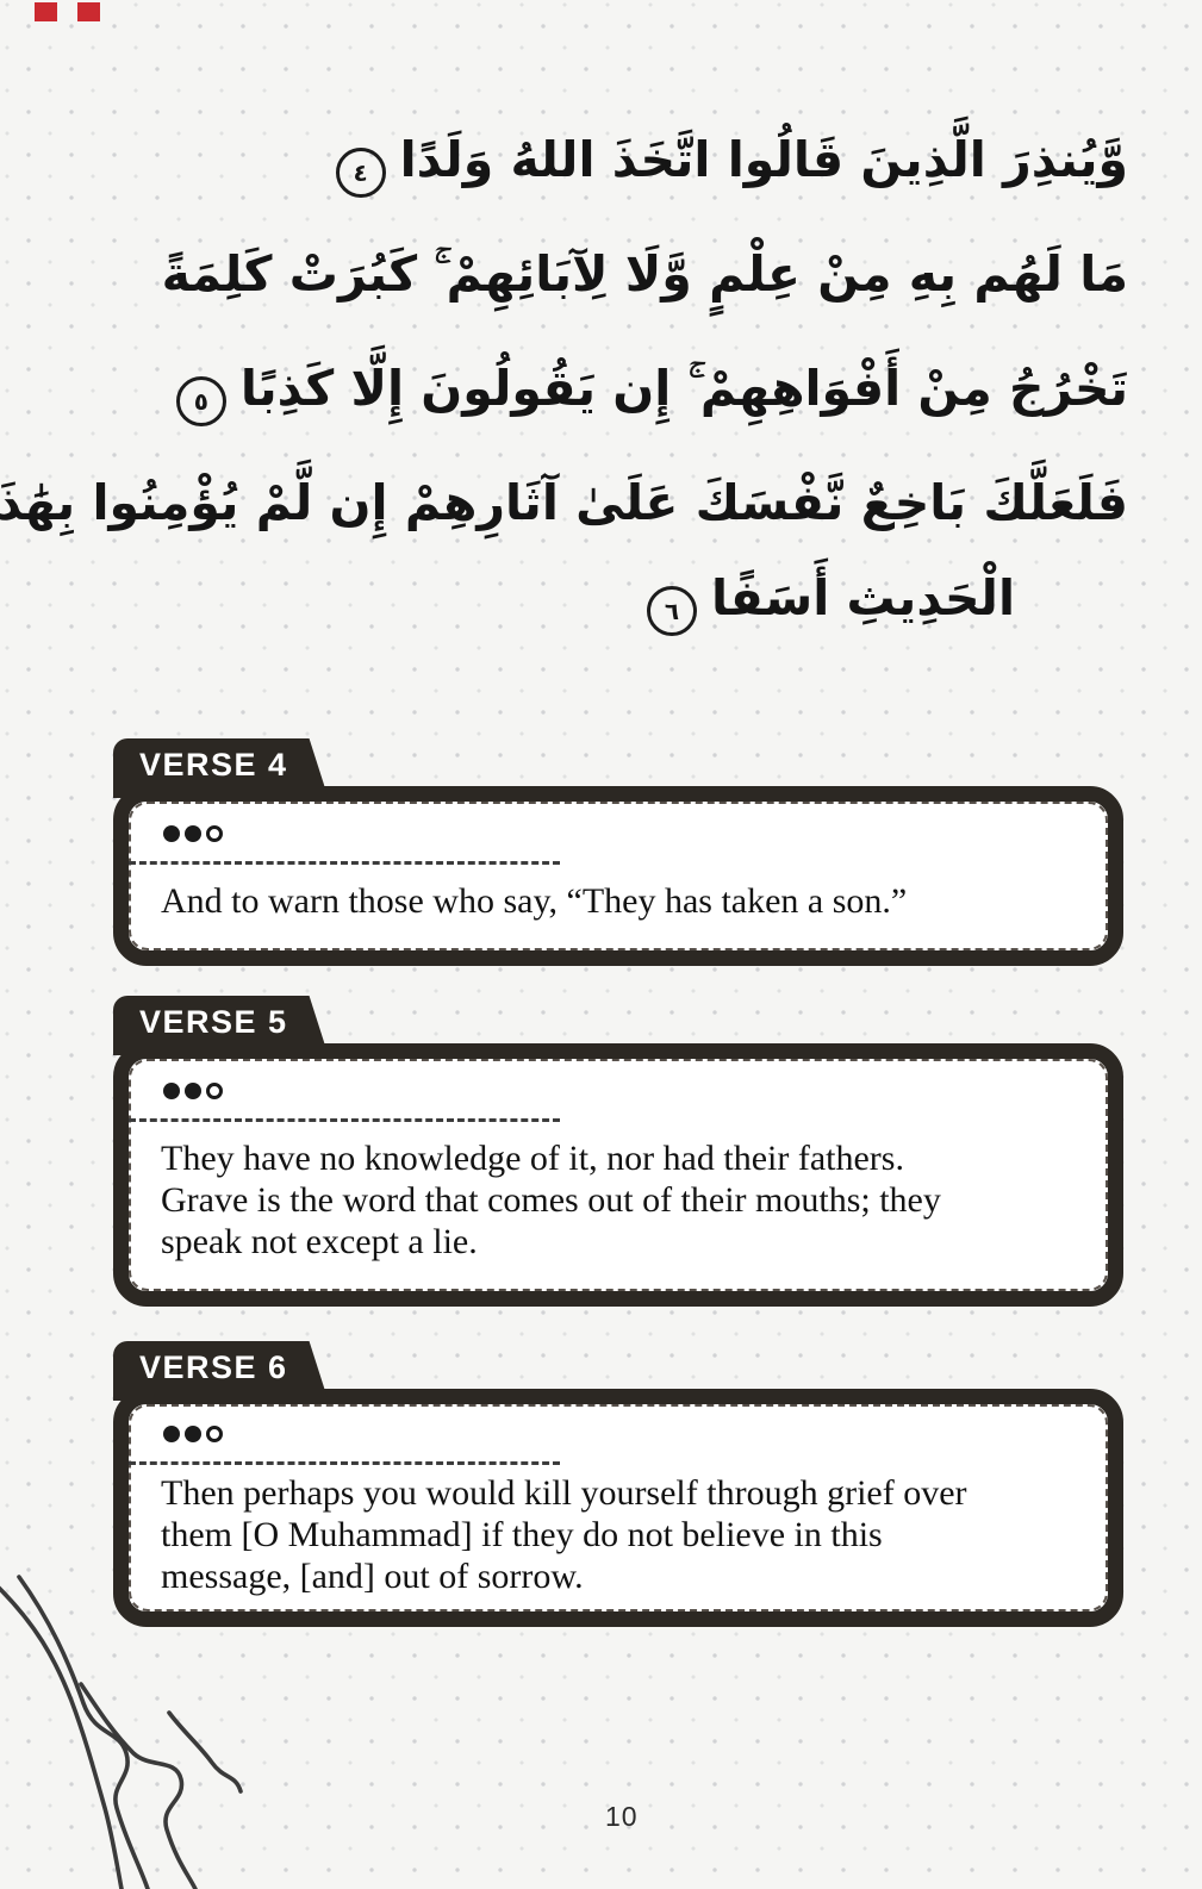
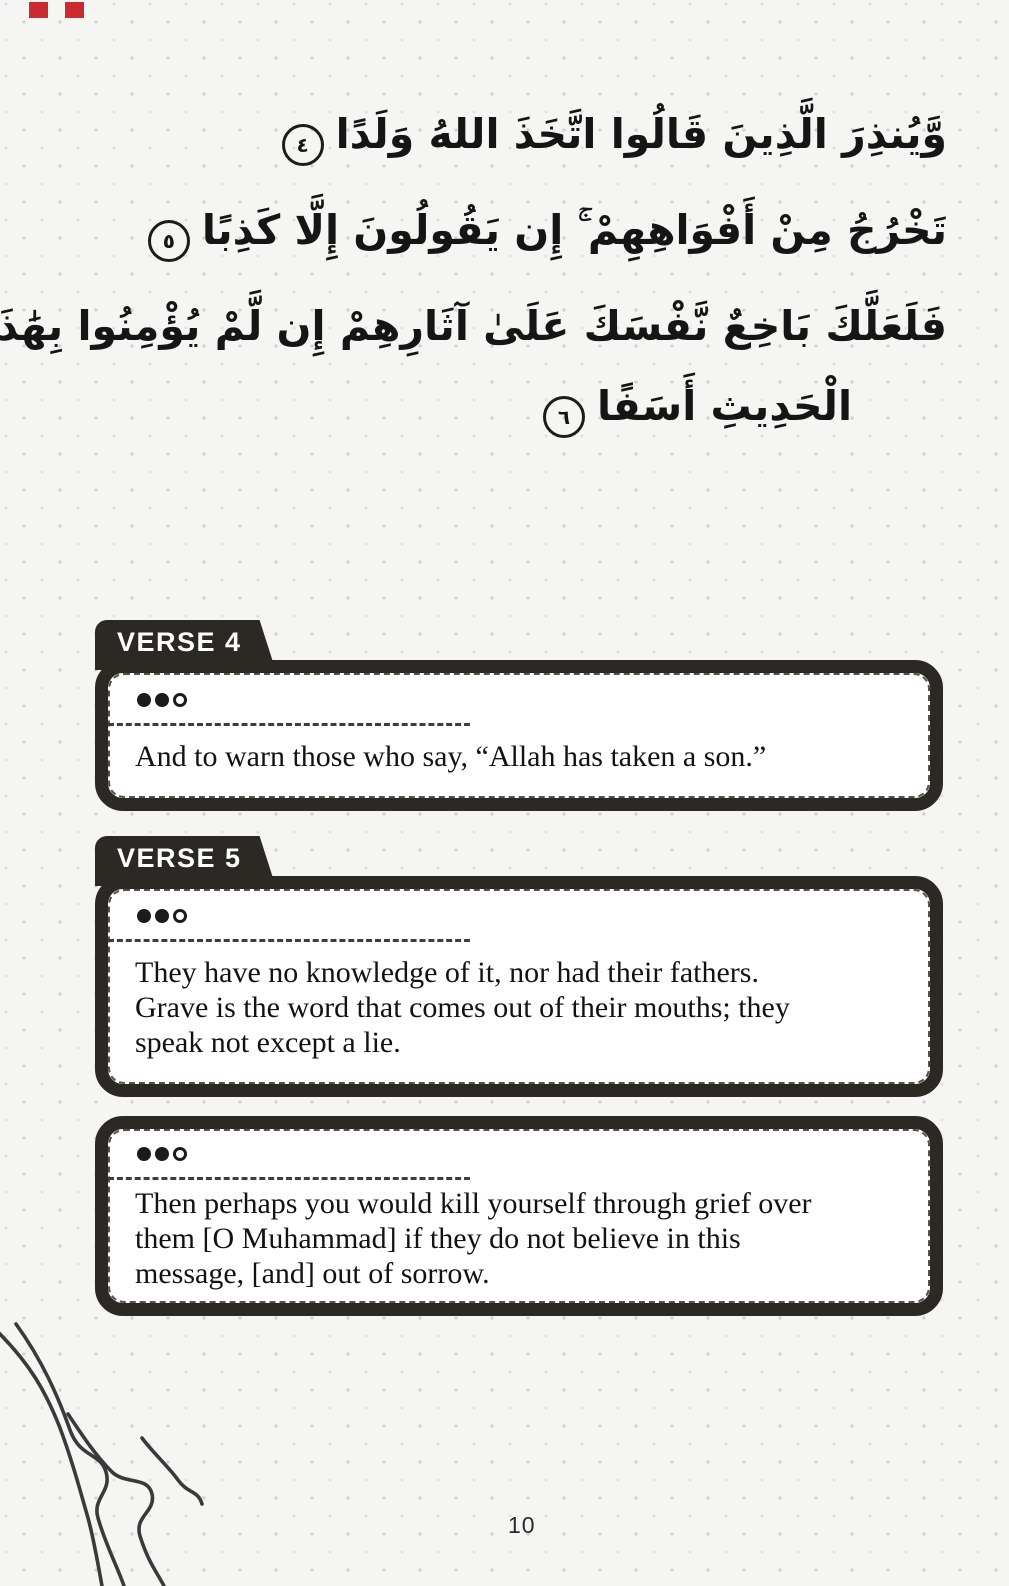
  وَّيُنذِرَ الَّذِينَ قَالُوا اتَّخَذَ اللهُ وَلَدًا٤
- مَا لَهُم بِهِ مِنْ عِلْمٍ وَّلَا لِآبَائِهِمْ ۚ كَبُرَتْ كَلِمَةً
  تَخْرُجُ مِنْ أَفْوَاهِهِمْ ۚ إِن يَقُولُونَ إِلَّا كَذِبًا٥
  فَلَعَلَّكَ بَاخِعٌ نَّفْسَكَ عَلَىٰ آثَارِهِمْ إِن لَّمْ يُؤْمِنُوا بِهَٰذَ
  الْحَدِيثِ أَسَفًا٦
  VERSE 4
- And to warn those who say, “They has taken a son.”
+ And to warn those who say, “Allah has taken a son.”
  VERSE 5
  They have no knowledge of it, nor had their fathers.
  Grave is the word that comes out of their mouths; they
  speak not except a lie.
- VERSE 6
  Then perhaps you would kill yourself through grief over
  them [O Muhammad] if they do not believe in this
  message, [and] out of sorrow.
  10
